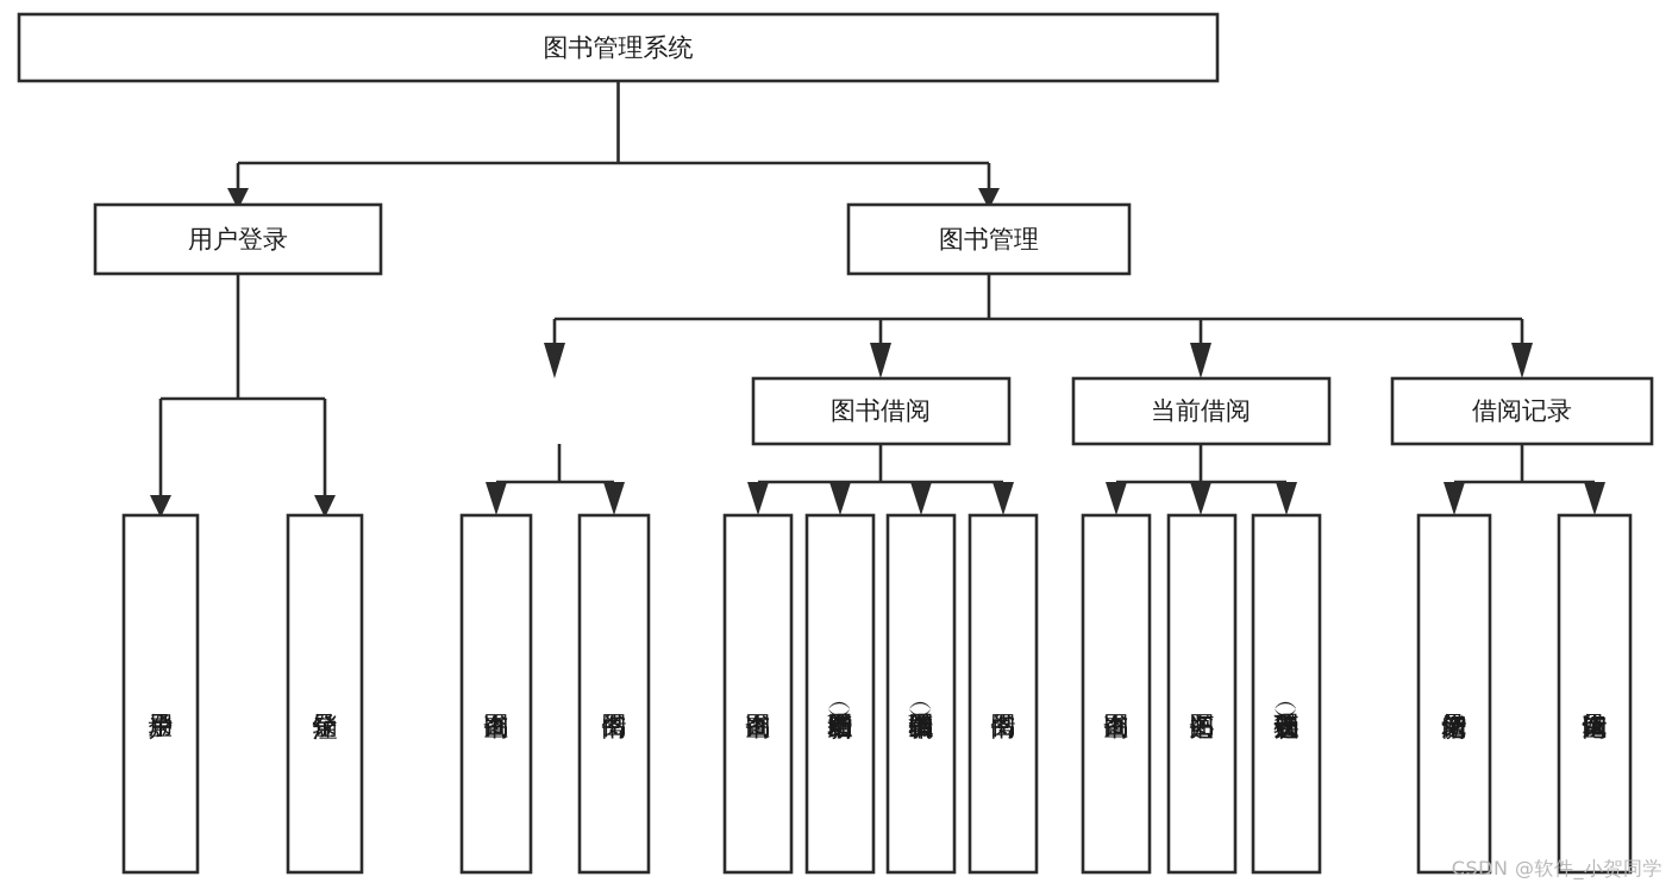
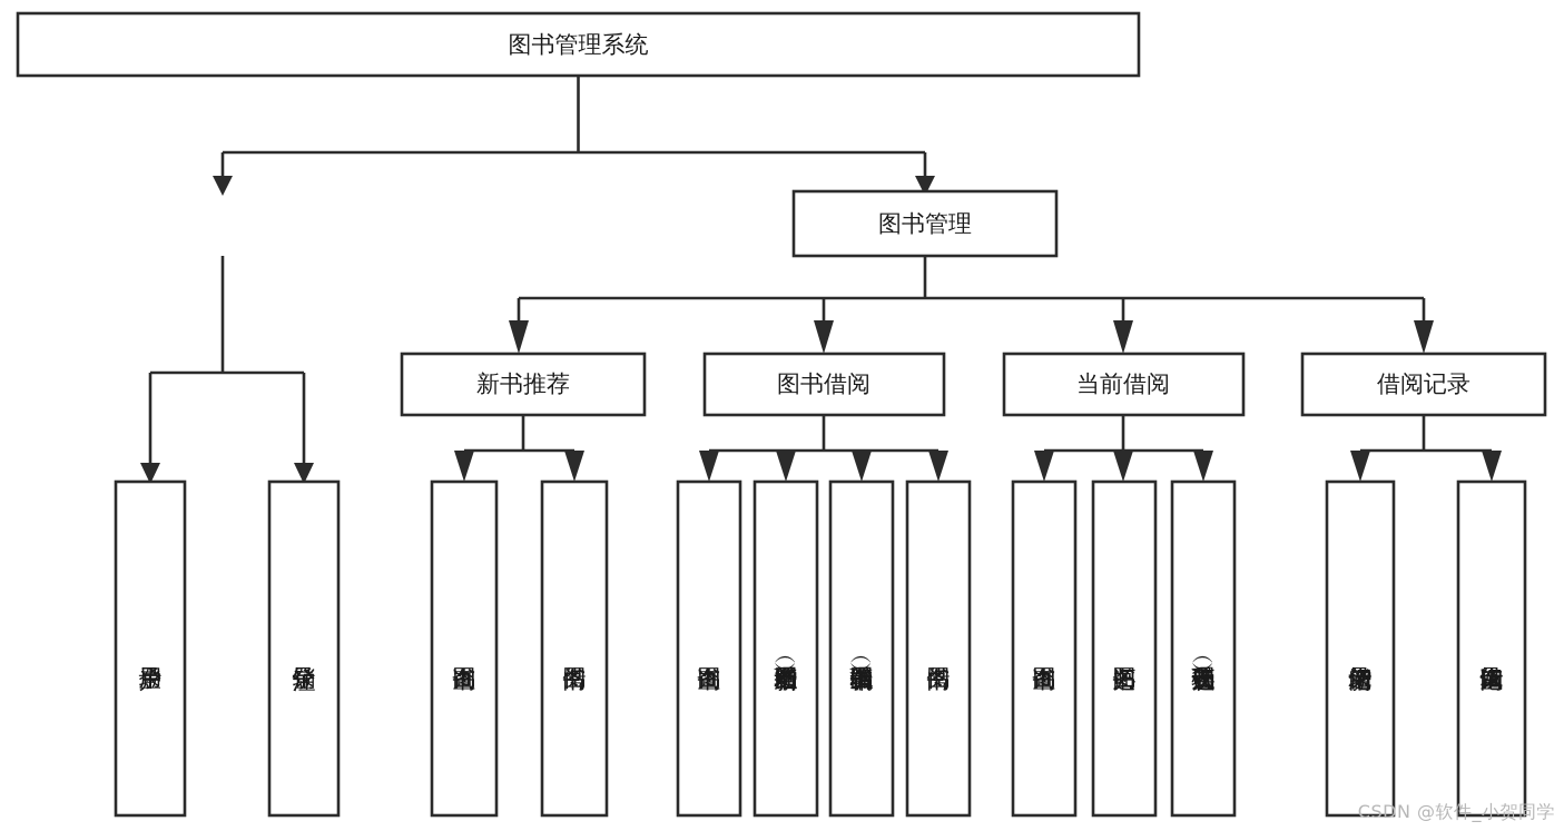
  图书管理系统
- 用户登录
  图书管理
+ 新书推荐
  图书借阅
  当前借阅
  借阅记录
  CSDN @软件_小贺同学
